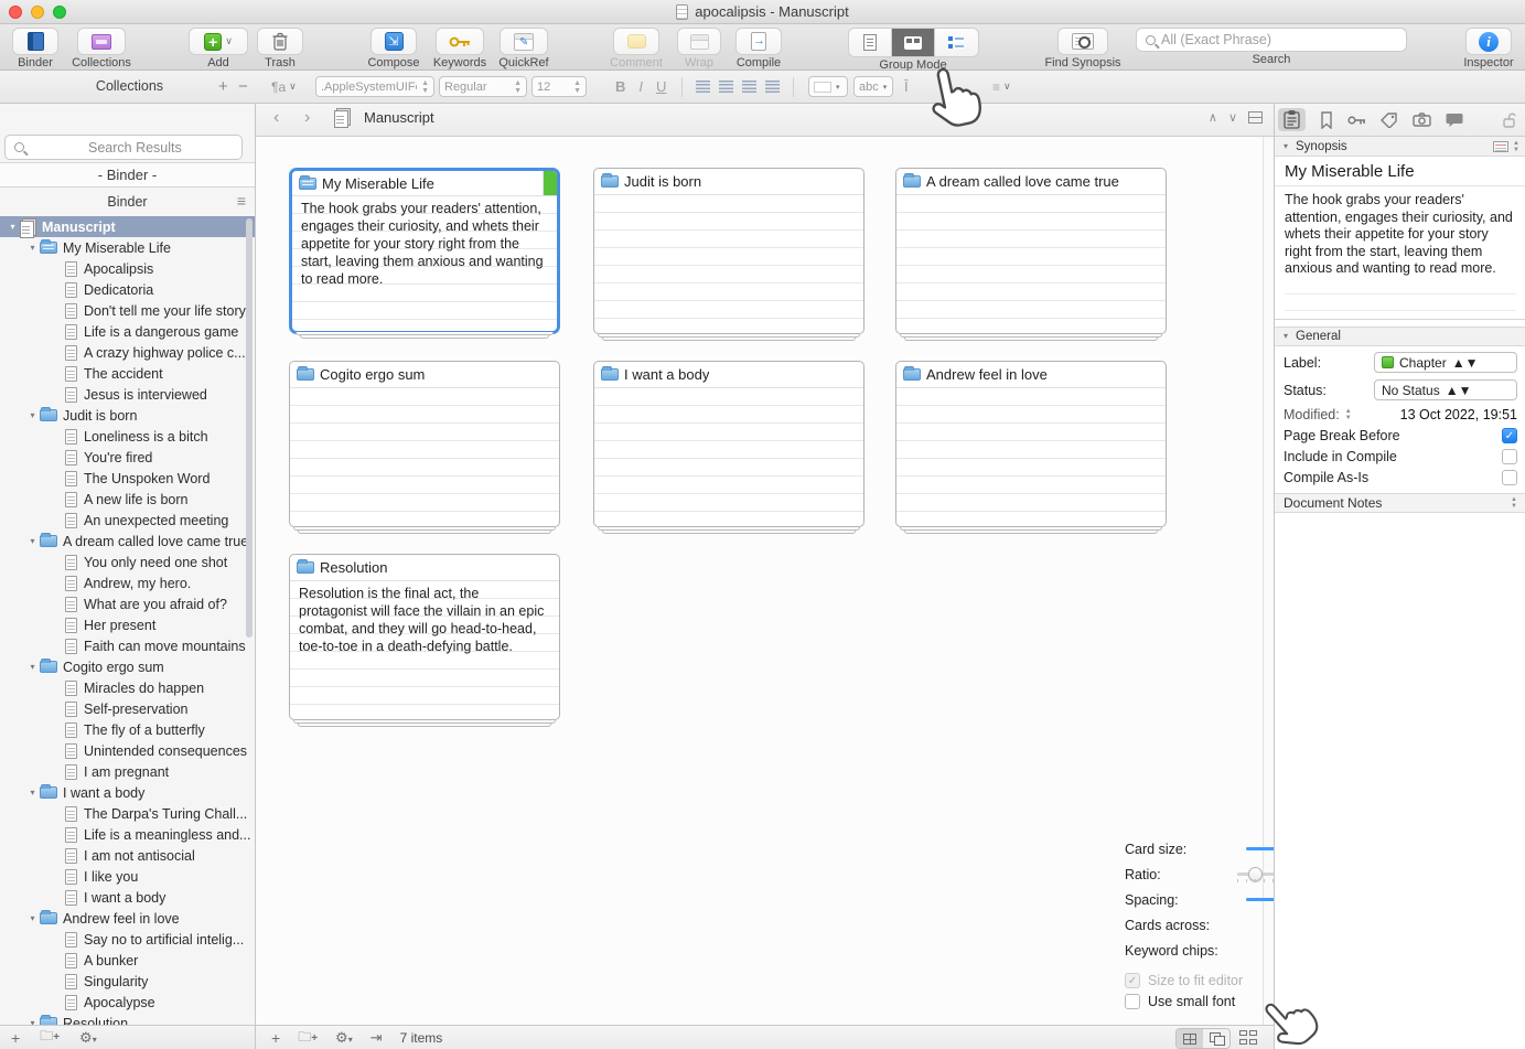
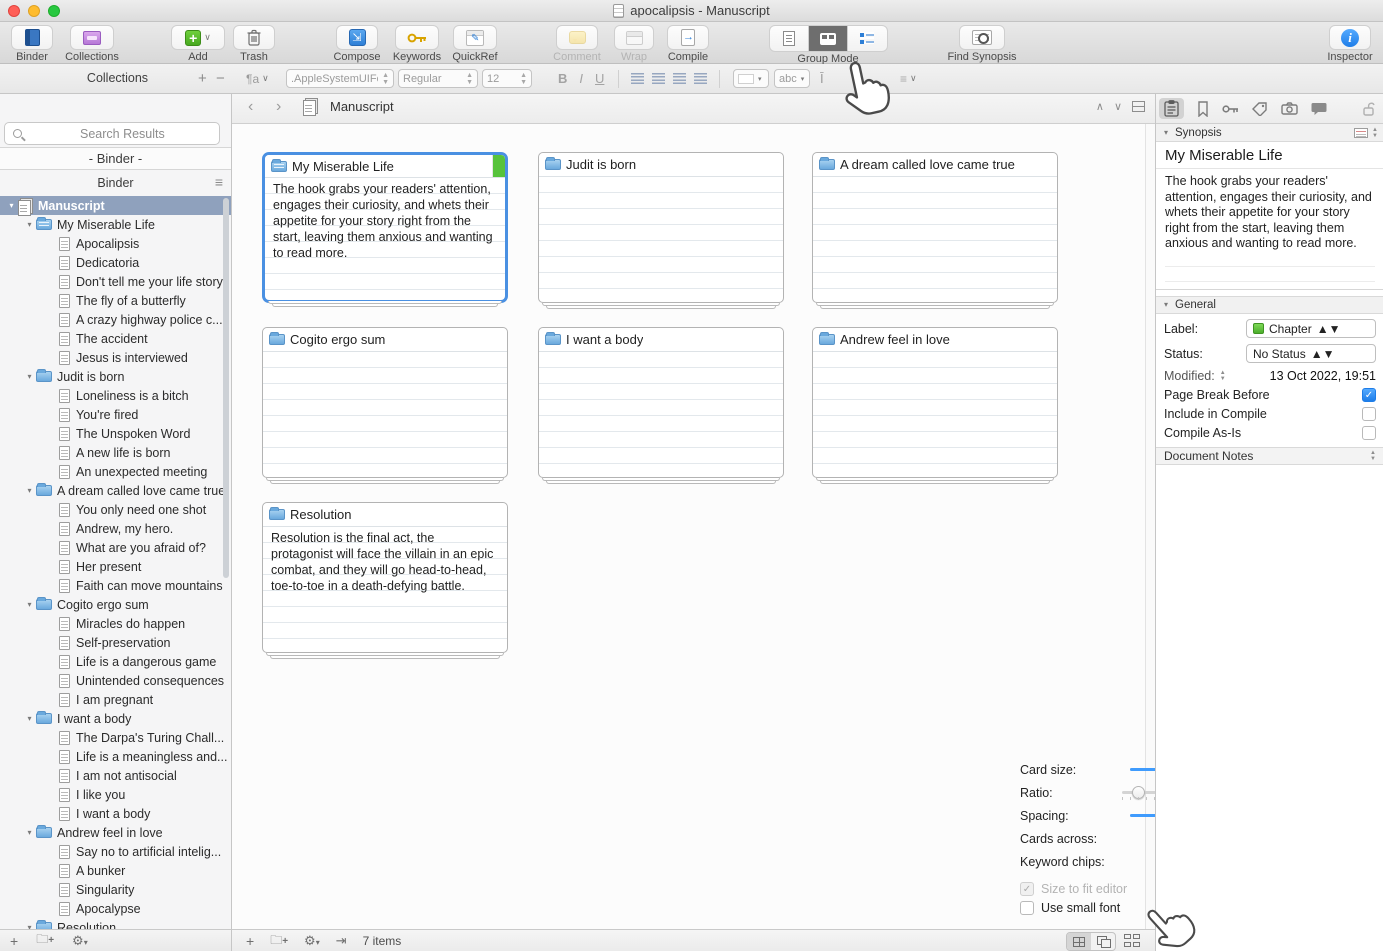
  apocalipsis - Manuscript
  Binder
  Collections
  +
  ∨
  Add
  Trash
  ⇲
  Compose
  Keywords
  QuickRef
  Comment
  Wrap
  Compile
  Group Mode
  Find Synopsis
- All (Exact Phrase)
- Search
  i
  Inspector
  Collections
  +
  −
  ¶a
  ∨
  .AppleSystemUIF
  Regular
  12
  B
  I
  U
  abc
  Ī
  ≡
  ∨
  Search Results
  - Binder -
  Binder
  ≡
  ▾
  Manuscript
  ▾
  My Miserable Life
  Apocalipsis
  Dedicatoria
  Don't tell me your life story
- Life is a dangerous game
+ The fly of a butterfly
  A crazy highway police c...
  The accident
  Jesus is interviewed
  ▾
  Judit is born
  Loneliness is a bitch
  You're fired
  The Unspoken Word
  A new life is born
  An unexpected meeting
  ▾
  A dream called love came true
  You only need one shot
  Andrew, my hero.
  What are you afraid of?
  Her present
  Faith can move mountains
  ▾
  Cogito ergo sum
  Miracles do happen
  Self-preservation
- The fly of a butterfly
+ Life is a dangerous game
  Unintended consequences
  I am pregnant
  ▾
  I want a body
  The Darpa's Turing Chall...
  Life is a meaningless and...
  I am not antisocial
  I like you
  I want a body
  ▾
  Andrew feel in love
  Say no to artificial intelig...
  A bunker
  Singularity
  Apocalypse
  ▾
  Resolution
  +
  🗀+
  ⚙▾
  ‹
  ›
  Manuscript
  ∧
  ∨
  My Miserable Life
  The hook grabs your readers' attention, engages their curiosity, and whets their appetite for your story right from the start, leaving them anxious and wanting to read more.
  Judit is born
  A dream called love came true
  Cogito ergo sum
  I want a body
  Andrew feel in love
  Resolution
  Resolution is the final act, the protagonist will face the villain in an epic combat, and they will go head-to-head, toe-to-toe in a death-defying battle.
  Card size:
  Ratio:
  Spacing:
  Cards across:
  Keyword chips:
  ✓
  Size to fit editor
  Use small font
  +
  🗀+
  ⚙▾
  ⇥
  7 items
  ▾
  Synopsis
  My Miserable Life
  The hook grabs your readers' attention, engages their curiosity, and whets their appetite for your story right from the start, leaving them anxious and wanting to read more.
  ▾
  General
  Label:
  Chapter
  ▲▼
  Status:
  No Status
  ▲▼
  Modified:
  13 Oct 2022, 19:51
  Page Break Before
  ✓
  Include in Compile
  Compile As-Is
  Document Notes
